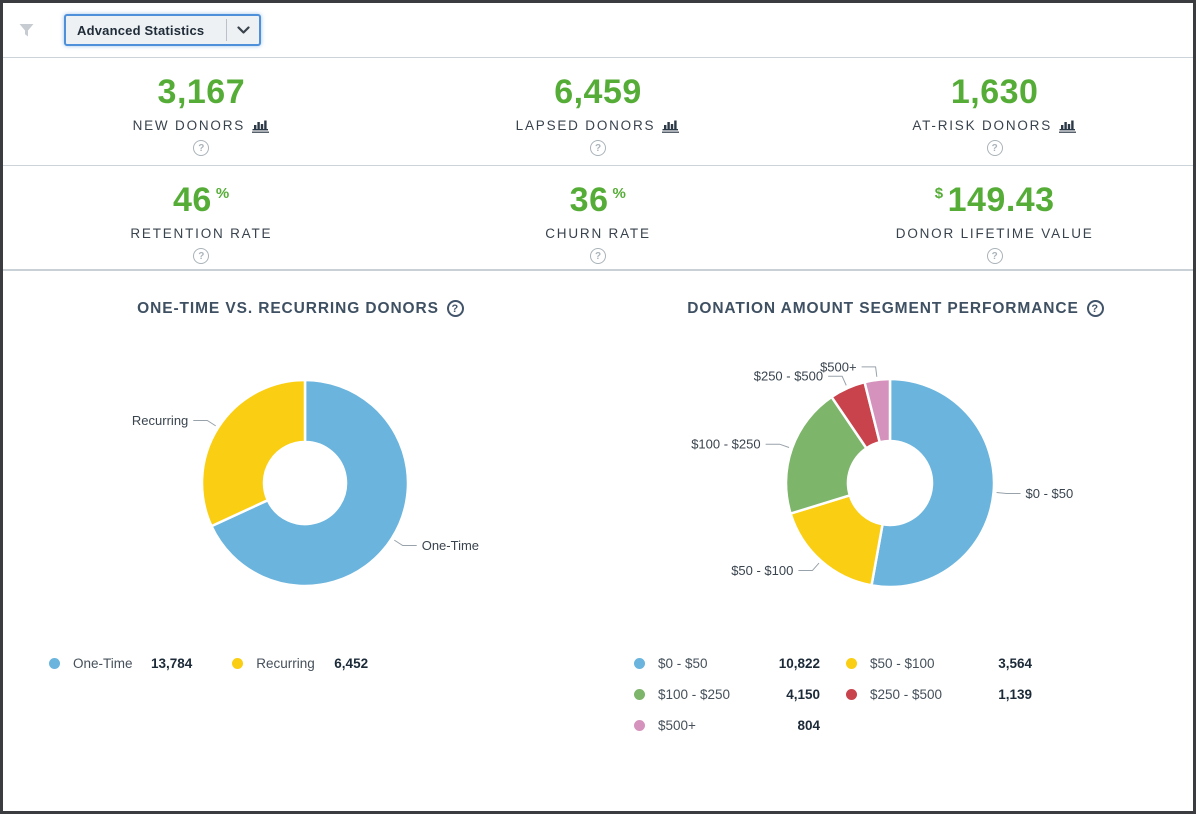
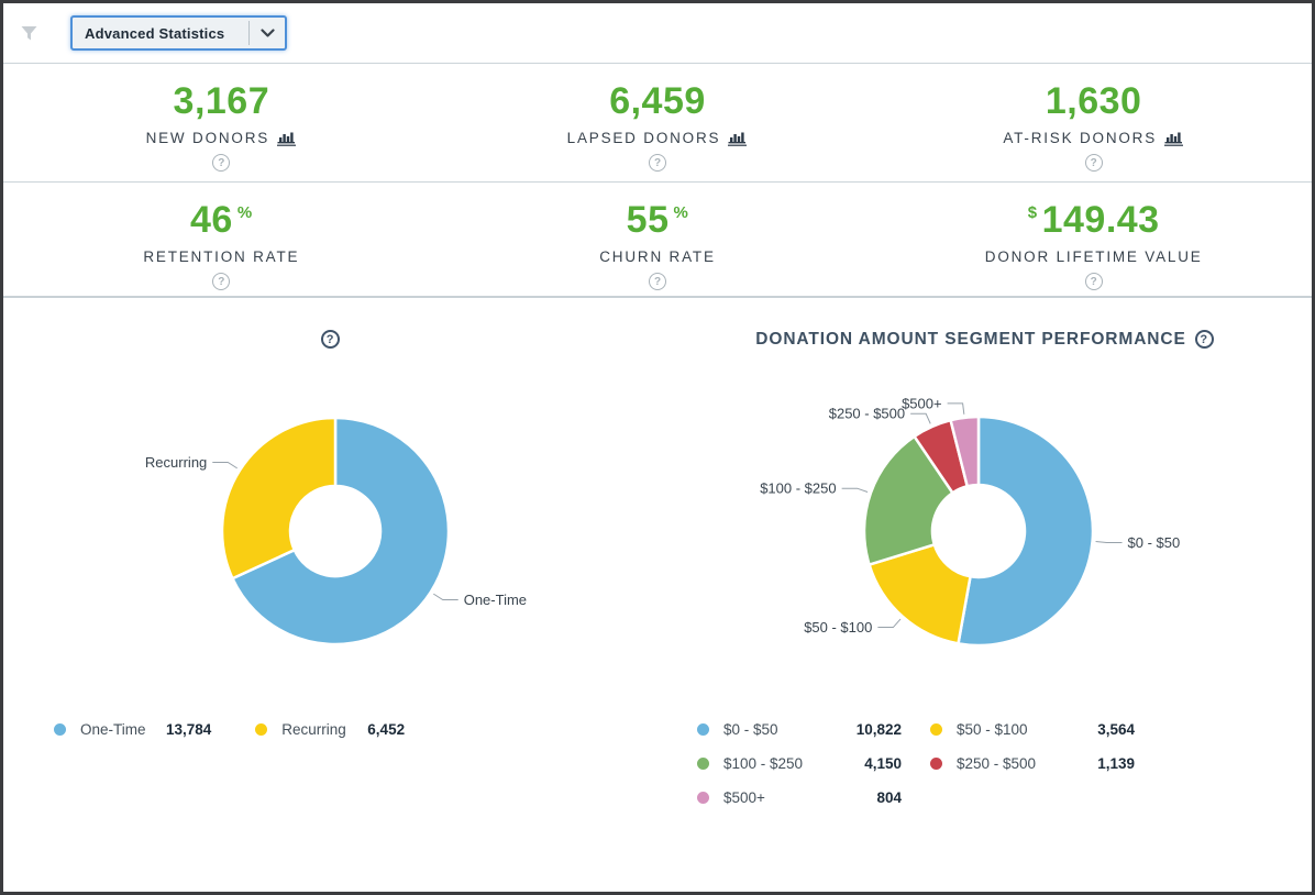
  Advanced Statistics
  3,167
  NEW DONORS
  ?
  6,459
  LAPSED DONORS
  ?
  1,630
  AT-RISK DONORS
  ?
  46 %
  RETENTION RATE
  ?
- 36 %
+ 55 %
  CHURN RATE
  ?
  $ 149.43
  DONOR LIFETIME VALUE
  ?
- ONE-TIME VS. RECURRING DONORS
  ?
  One-Time
  Recurring
  One-Time
  13,784
  Recurring
  6,452
  DONATION AMOUNT SEGMENT PERFORMANCE
  ?
  $0 - $50
  $50 - $100
  $100 - $250
  $250 - $500
  $500+
  $0 - $50
  10,822
  $50 - $100
  3,564
  $100 - $250
  4,150
  $250 - $500
  1,139
  $500+
  804
